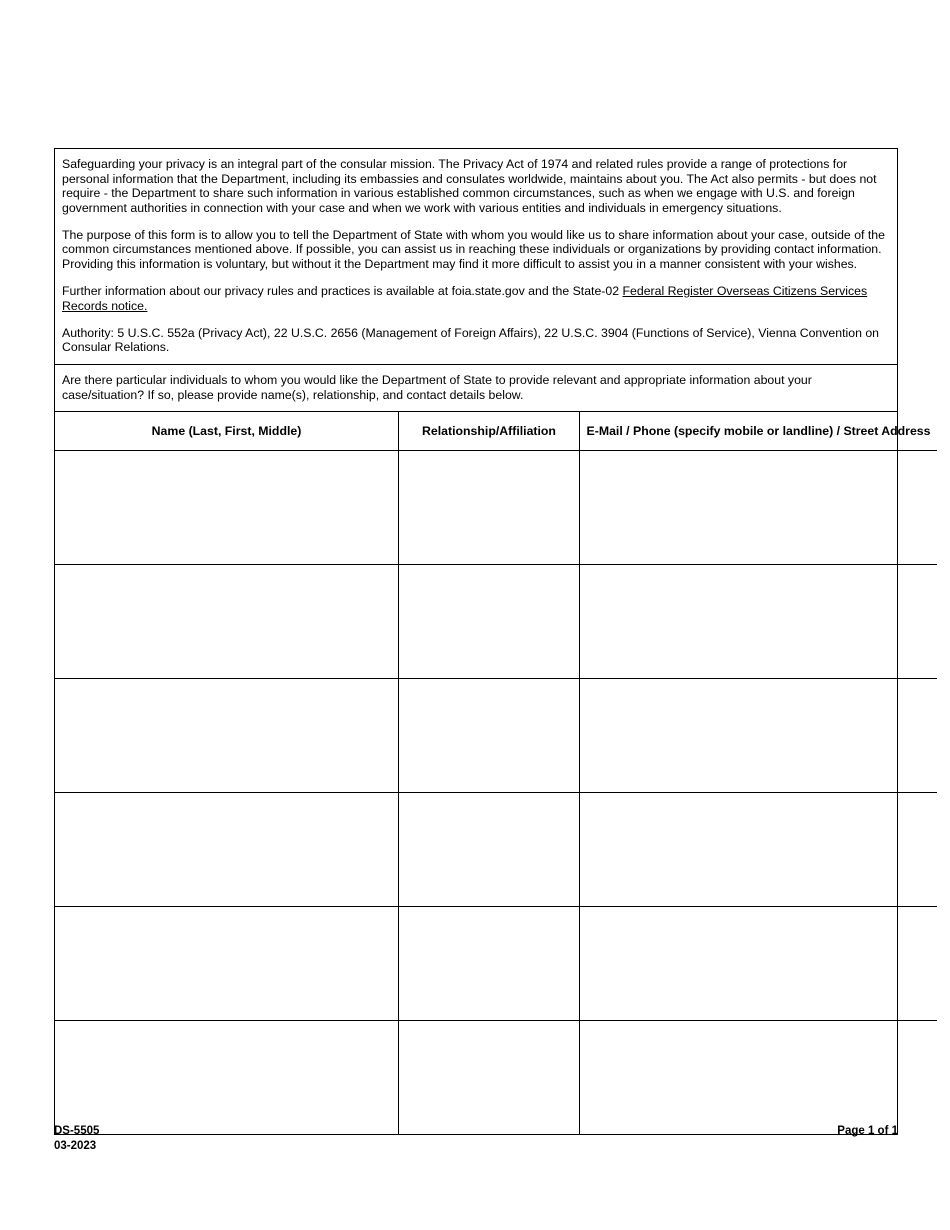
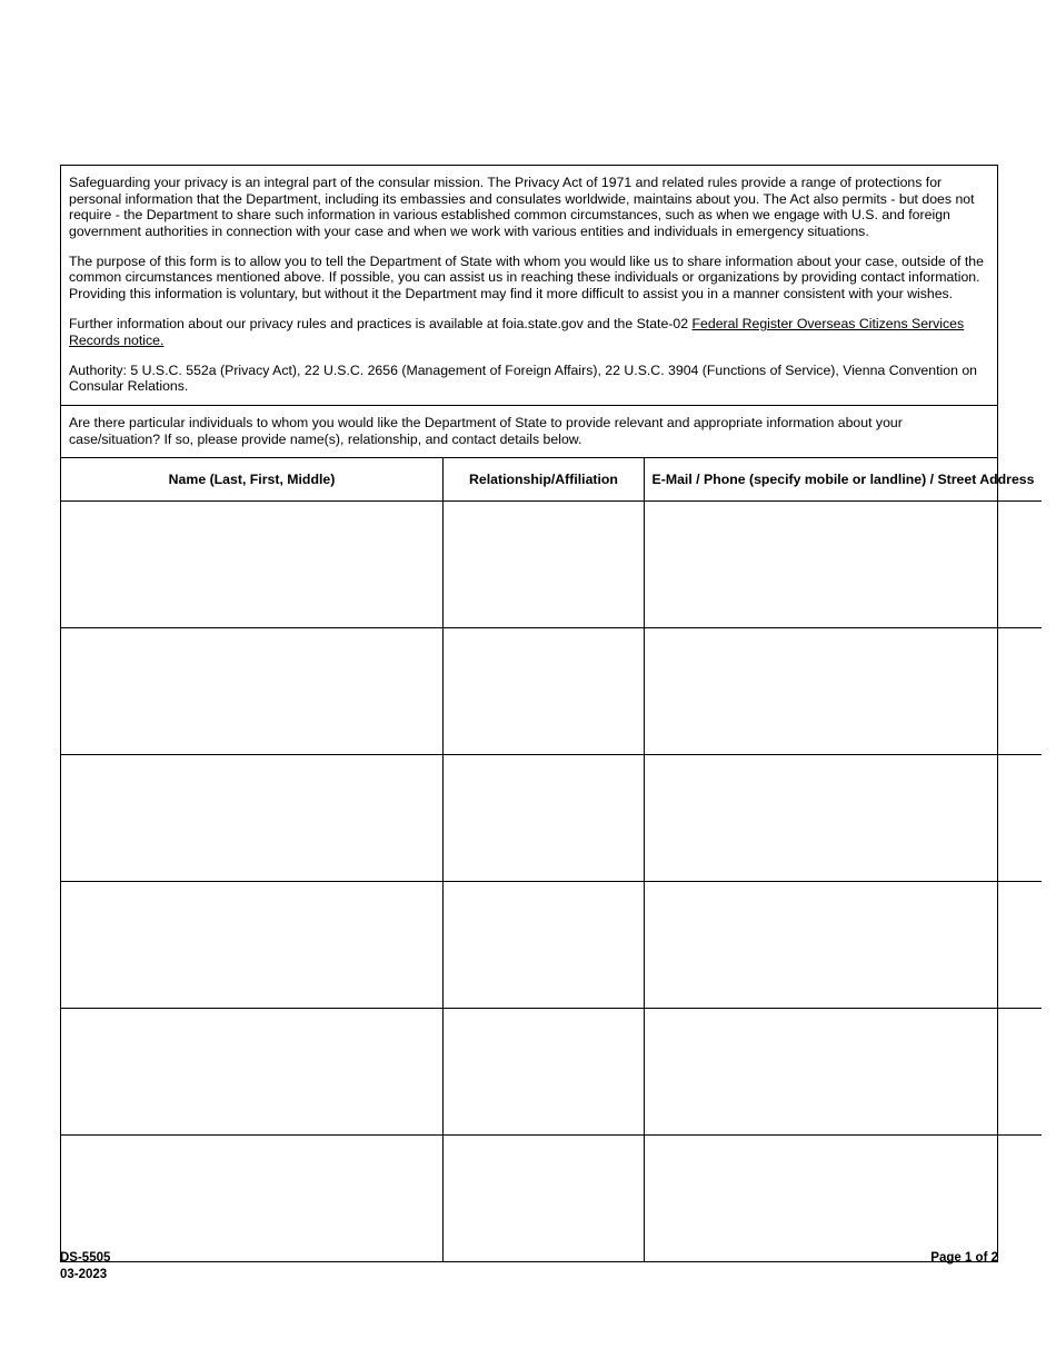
- Safeguarding your privacy is an integral part of the consular mission. The Privacy Act of 1974 and related rules provide a range of protections for personal information that the Department, including its embassies and consulates worldwide, maintains about you. The Act also permits - but does not require - the Department to share such information in various established common circumstances, such as when we engage with U.S. and foreign government authorities in connection with your case and when we work with various entities and individuals in emergency situations.
+ Safeguarding your privacy is an integral part of the consular mission. The Privacy Act of 1971 and related rules provide a range of protections for personal information that the Department, including its embassies and consulates worldwide, maintains about you. The Act also permits - but does not require - the Department to share such information in various established common circumstances, such as when we engage with U.S. and foreign government authorities in connection with your case and when we work with various entities and individuals in emergency situations.
  The purpose of this form is to allow you to tell the Department of State with whom you would like us to share information about your case, outside of the common circumstances mentioned above. If possible, you can assist us in reaching these individuals or organizations by providing contact information. Providing this information is voluntary, but without it the Department may find it more difficult to assist you in a manner consistent with your wishes.
  Further information about our privacy rules and practices is available at foia.state.gov and the State-02 Federal Register Overseas Citizens Services Records notice.
  Authority: 5 U.S.C. 552a (Privacy Act), 22 U.S.C. 2656 (Management of Foreign Affairs), 22 U.S.C. 3904 (Functions of Service), Vienna Convention on Consular Relations.
  Are there particular individuals to whom you would like the Department of State to provide relevant and appropriate information about your case/situation? If so, please provide name(s), relationship, and contact details below.
  Name (Last, First, Middle)	Relationship/Affiliation	E-Mail / Phone (specify mobile or landline) / Street Address
  DS-5505
  03-2023
- Page 1 of 1
+ Page 1 of 2
